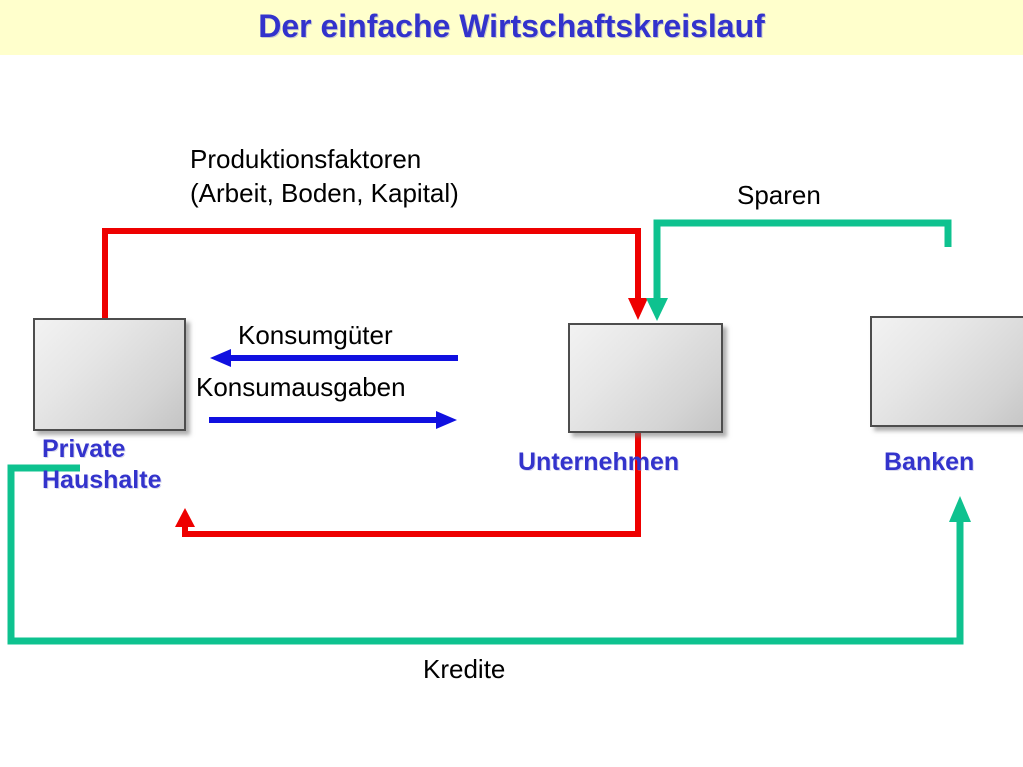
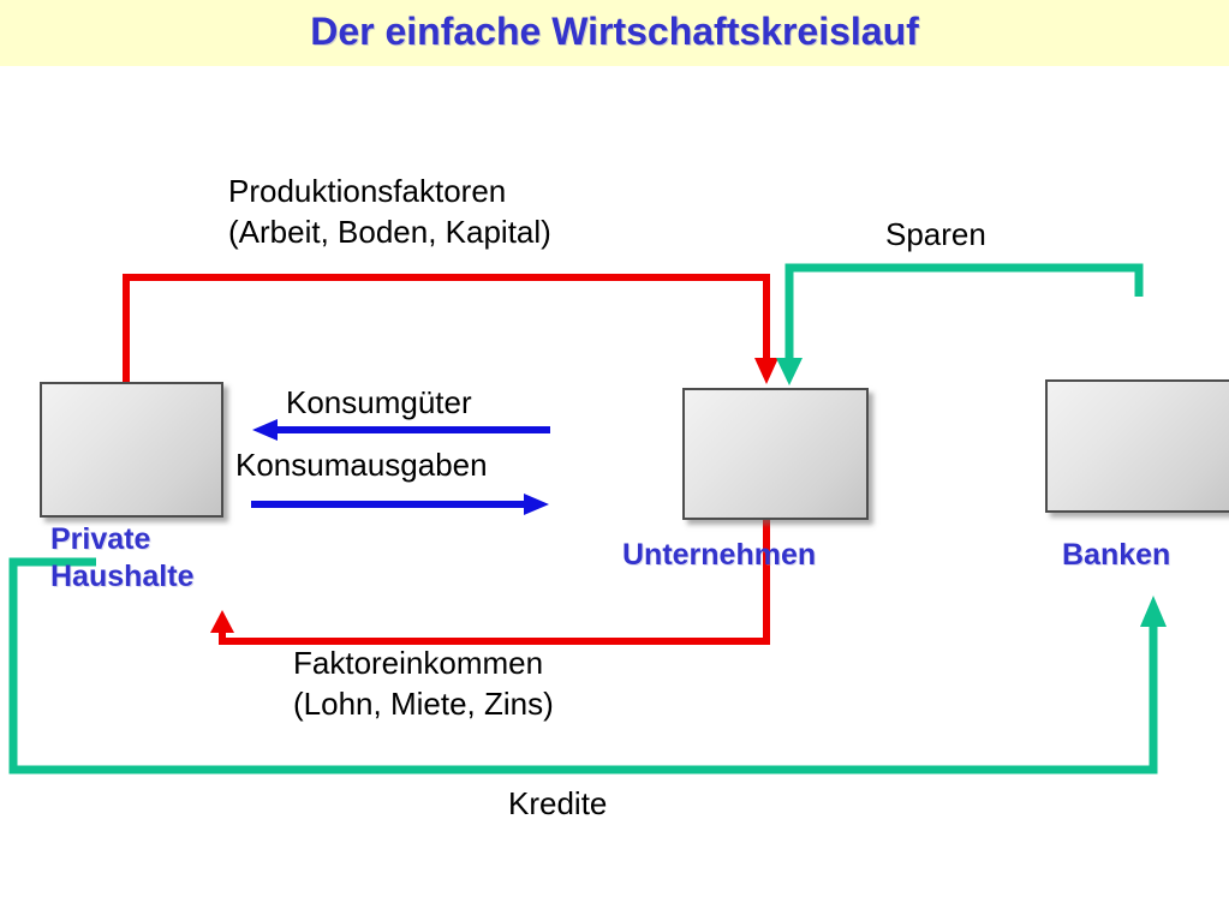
  Der einfache Wirtschaftskreislauf
  Private
  Haushalte
  Unternehmen
  Banken
  Produktionsfaktoren
  (Arbeit, Boden, Kapital)
  Sparen
  Konsumgüter
  Konsumausgaben
+ Faktoreinkommen
+ (Lohn, Miete, Zins)
  Kredite
